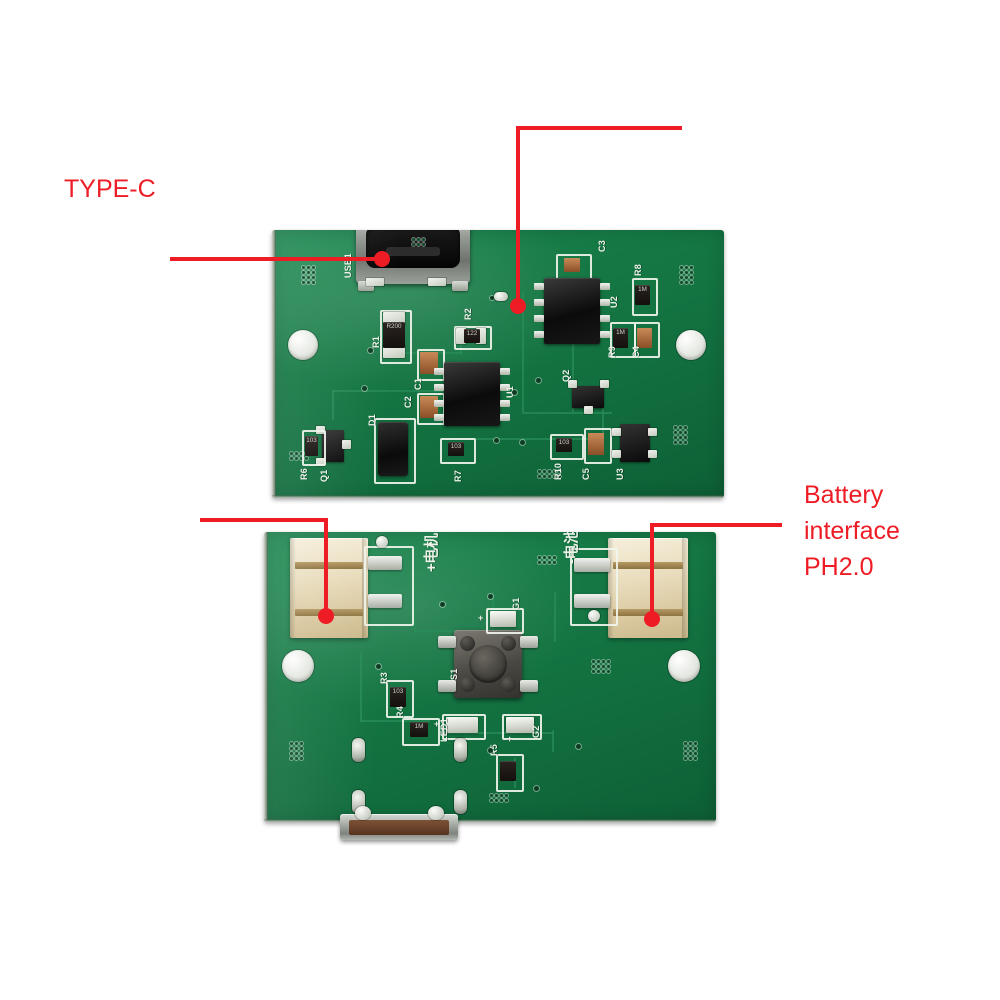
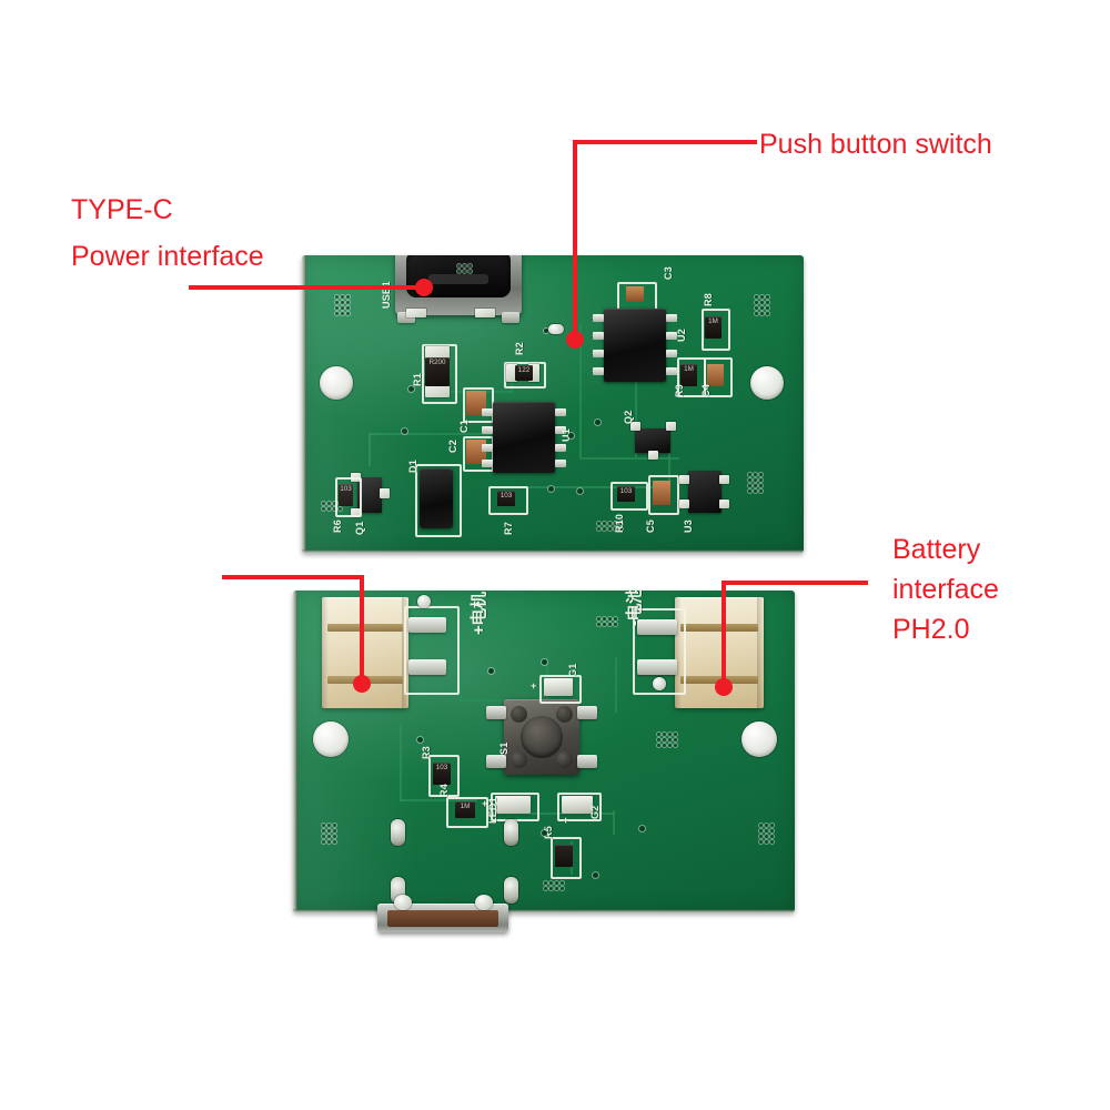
  TYPE-C
+ Power interface
+ Push button switch
  Battery
  interface
  PH2.0
